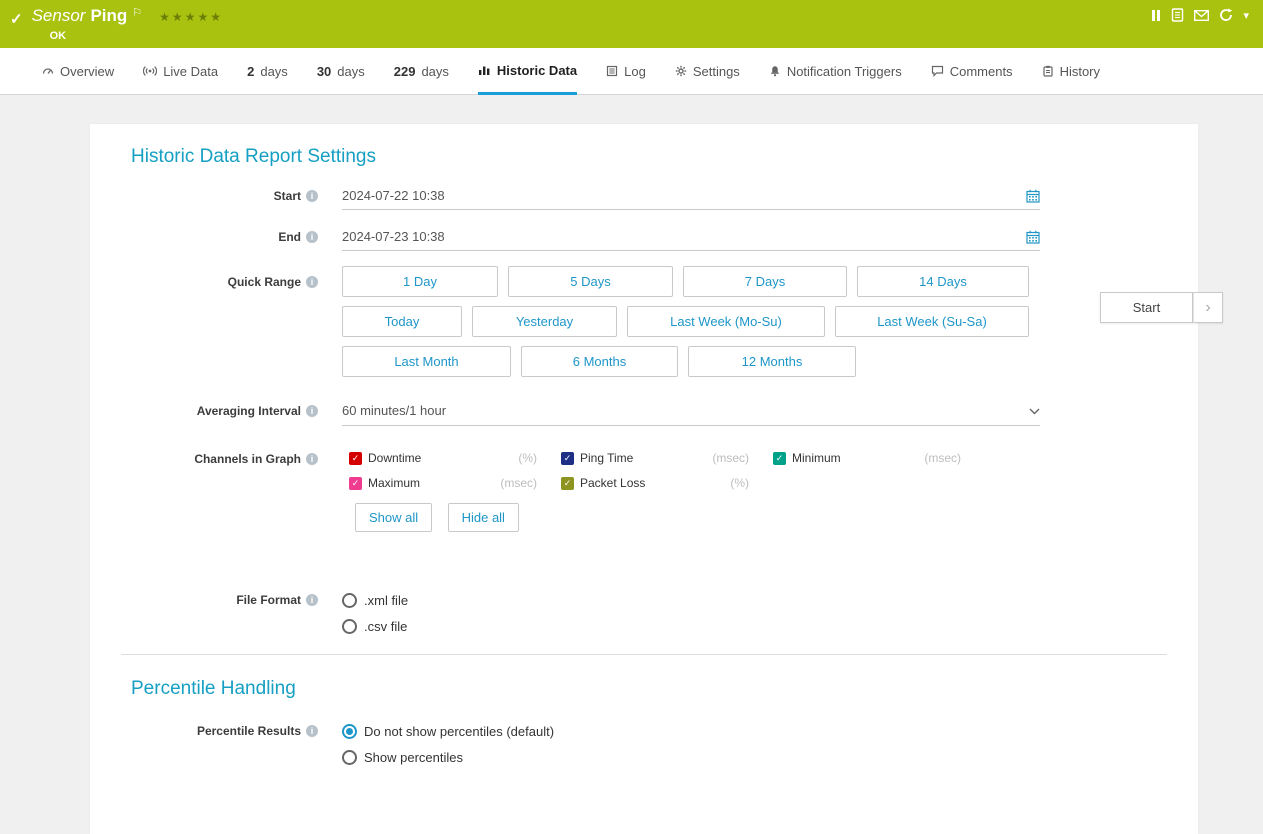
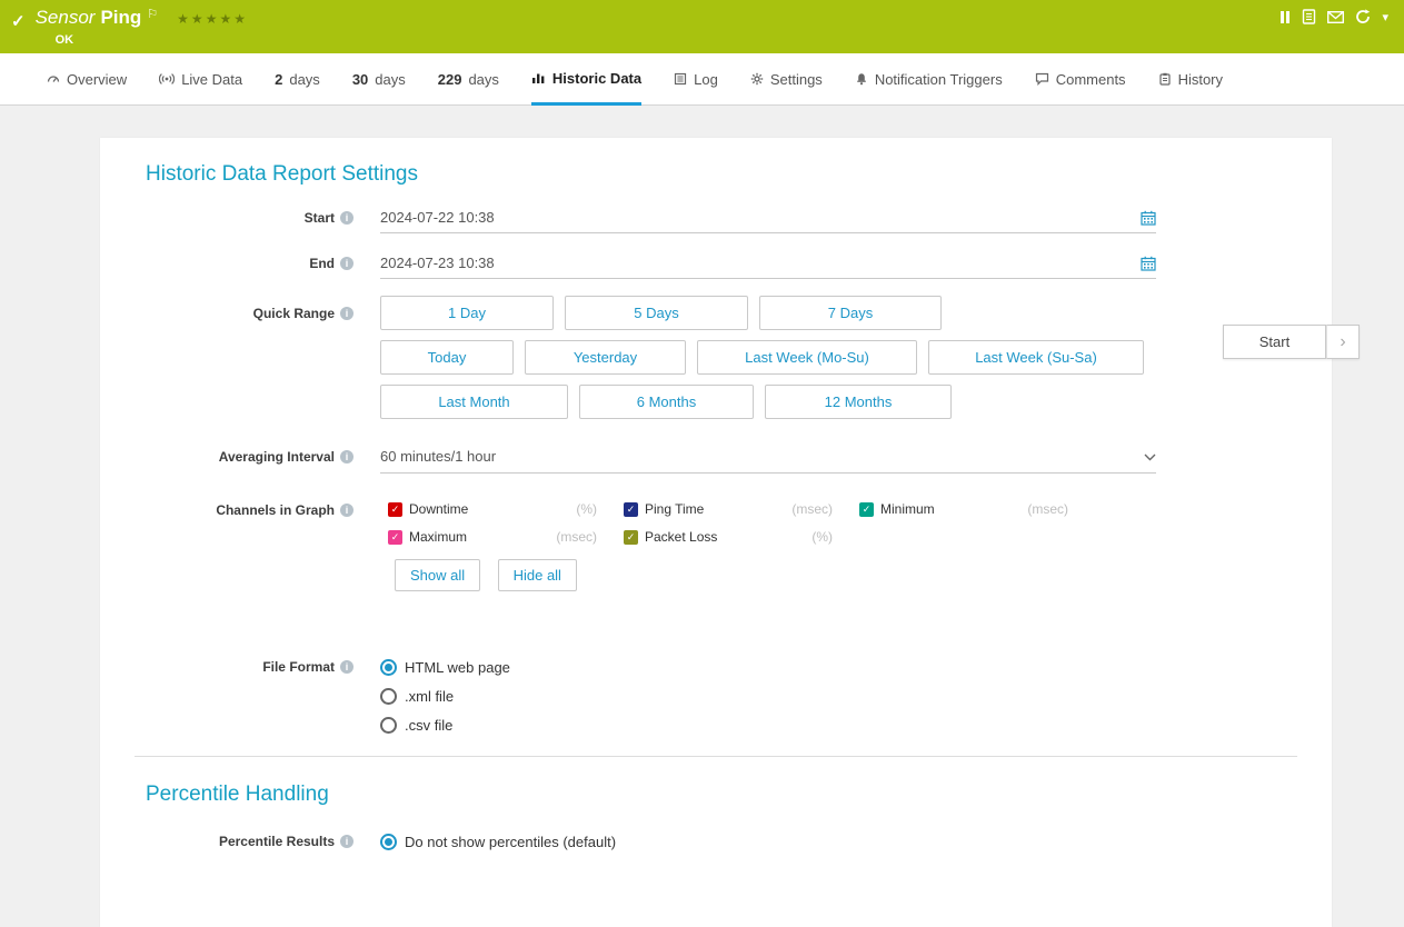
  ✓
  Sensor
  Ping
  ⚐
  ★★★★★
  OK
  ▾
  Overview
  Live Data
  2
  days
  30
  days
  229
  days
  Historic Data
  Log
  Settings
  Notification Triggers
  Comments
  History
  Historic Data Report Settings
  Start
  i
  2024-07-22 10:38
  End
  i
  2024-07-23 10:38
  Quick Range
  i
  1 Day
  5 Days
  7 Days
- 14 Days
  Today
  Yesterday
  Last Week (Mo-Su)
  Last Week (Su-Sa)
  Last Month
  6 Months
  12 Months
  Averaging Interval
  i
  60 minutes/1 hour
  Channels in Graph
  i
  ✓
  Downtime
  (%)
  ✓
  Ping Time
  (msec)
  ✓
  Minimum
  (msec)
  ✓
  Maximum
  (msec)
  ✓
  Packet Loss
  (%)
  Show all Hide all
  File Format
  i
+ HTML web page
  .xml file
  .csv file
  Percentile Handling
  Percentile Results
  i
  Do not show percentiles (default)
- Show percentiles
  Start
  ›
